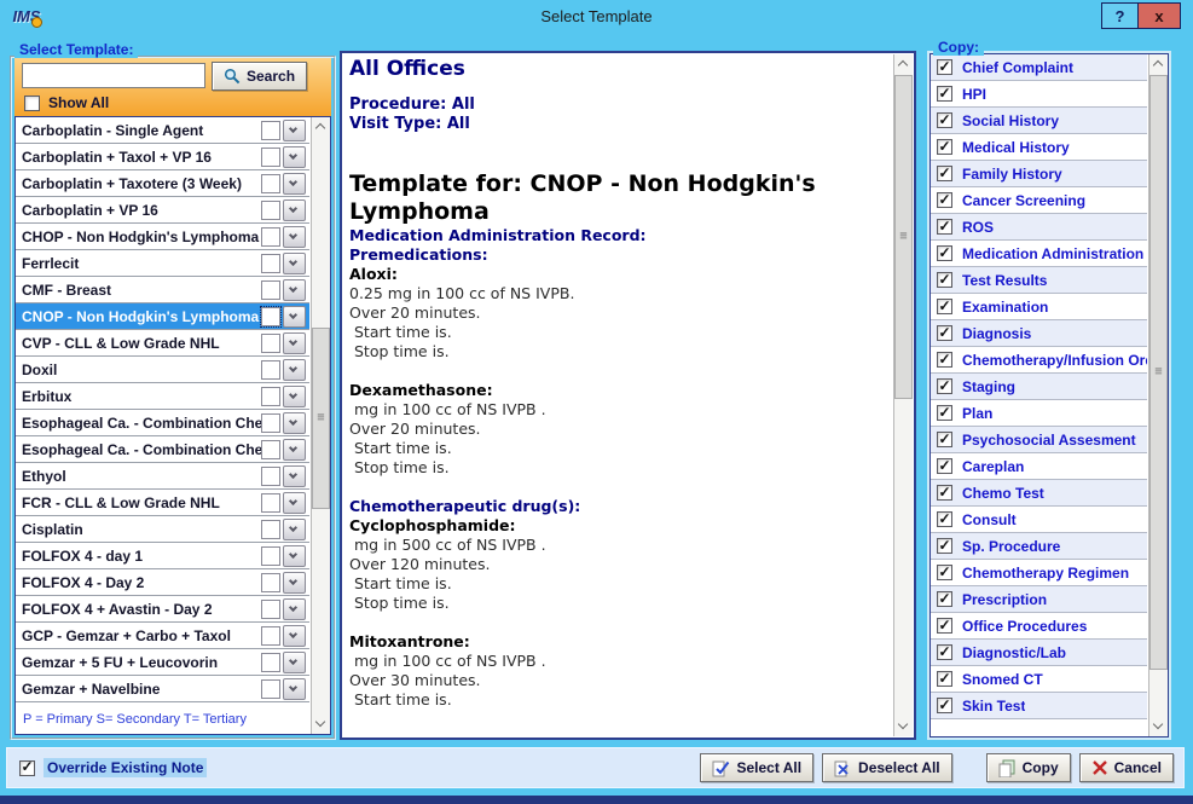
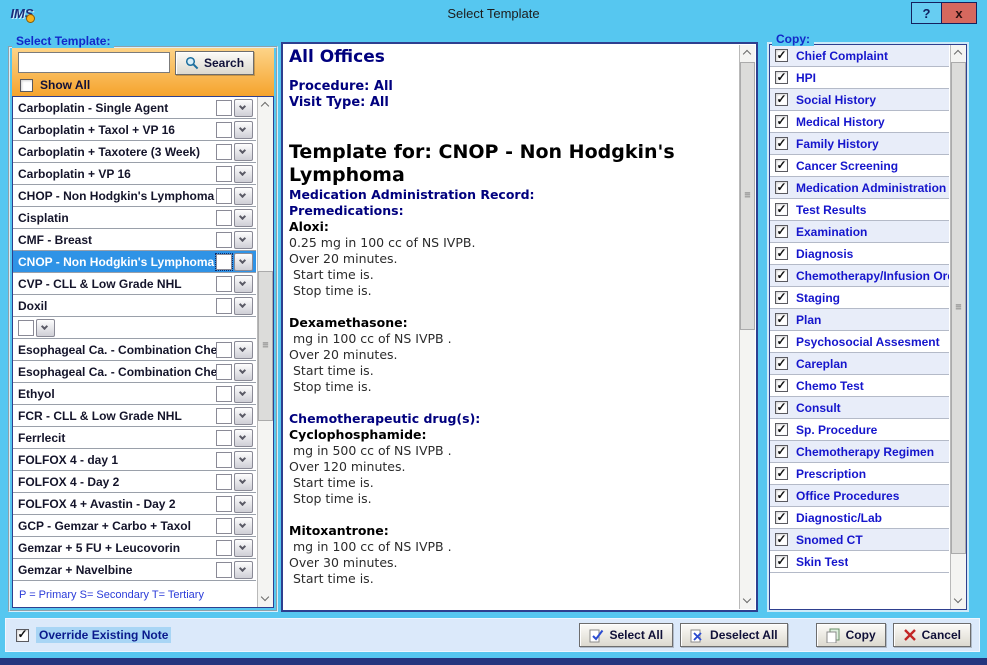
  IMS
  Select Template
  ?
  x
  Select Template:
  Search
  Show All
  Carboplatin - Single Agent
  Carboplatin + Taxol + VP 16
  Carboplatin + Taxotere (3 Week)
  Carboplatin + VP 16
  CHOP - Non Hodgkin's Lymphoma
- Ferrlecit
+ Cisplatin
  CMF - Breast
  CNOP - Non Hodgkin's Lymphoma
  CVP - CLL & Low Grade NHL
  Doxil
- Erbitux
  Esophageal Ca. - Combination Che
  Esophageal Ca. - Combination Che
  Ethyol
  FCR - CLL & Low Grade NHL
- Cisplatin
+ Ferrlecit
  FOLFOX 4 - day 1
  FOLFOX 4 - Day 2
  FOLFOX 4 + Avastin - Day 2
  GCP - Gemzar + Carbo + Taxol
  Gemzar + 5 FU + Leucovorin
  Gemzar + Navelbine
  P = Primary S= Secondary T= Tertiary
  All Offices
  Procedure: All
  Visit Type: All
  Template for: CNOP - Non Hodgkin's Lymphoma
  Medication Administration Record:
  Premedications:
  Aloxi:
  0.25 mg in 100 cc of NS IVPB.
  Over 20 minutes.
  Start time is.
  Stop time is.
  Dexamethasone:
  mg in 100 cc of NS IVPB .
  Over 20 minutes.
  Start time is.
  Stop time is.
  Chemotherapeutic drug(s):
  Cyclophosphamide:
  mg in 500 cc of NS IVPB .
  Over 120 minutes.
  Start time is.
  Stop time is.
  Mitoxantrone:
  mg in 100 cc of NS IVPB .
  Over 30 minutes.
  Start time is.
  Copy:
  Chief Complaint
  HPI
  Social History
  Medical History
  Family History
  Cancer Screening
- ROS
  Medication Administration
  Test Results
  Examination
  Diagnosis
  Chemotherapy/Infusion Or
  Staging
  Plan
  Psychosocial Assesment
  Careplan
  Chemo Test
  Consult
  Sp. Procedure
  Chemotherapy Regimen
  Prescription
  Office Procedures
  Diagnostic/Lab
  Snomed CT
  Skin Test
  Override Existing Note
  Select All
  Deselect All
  Copy
  Cancel
